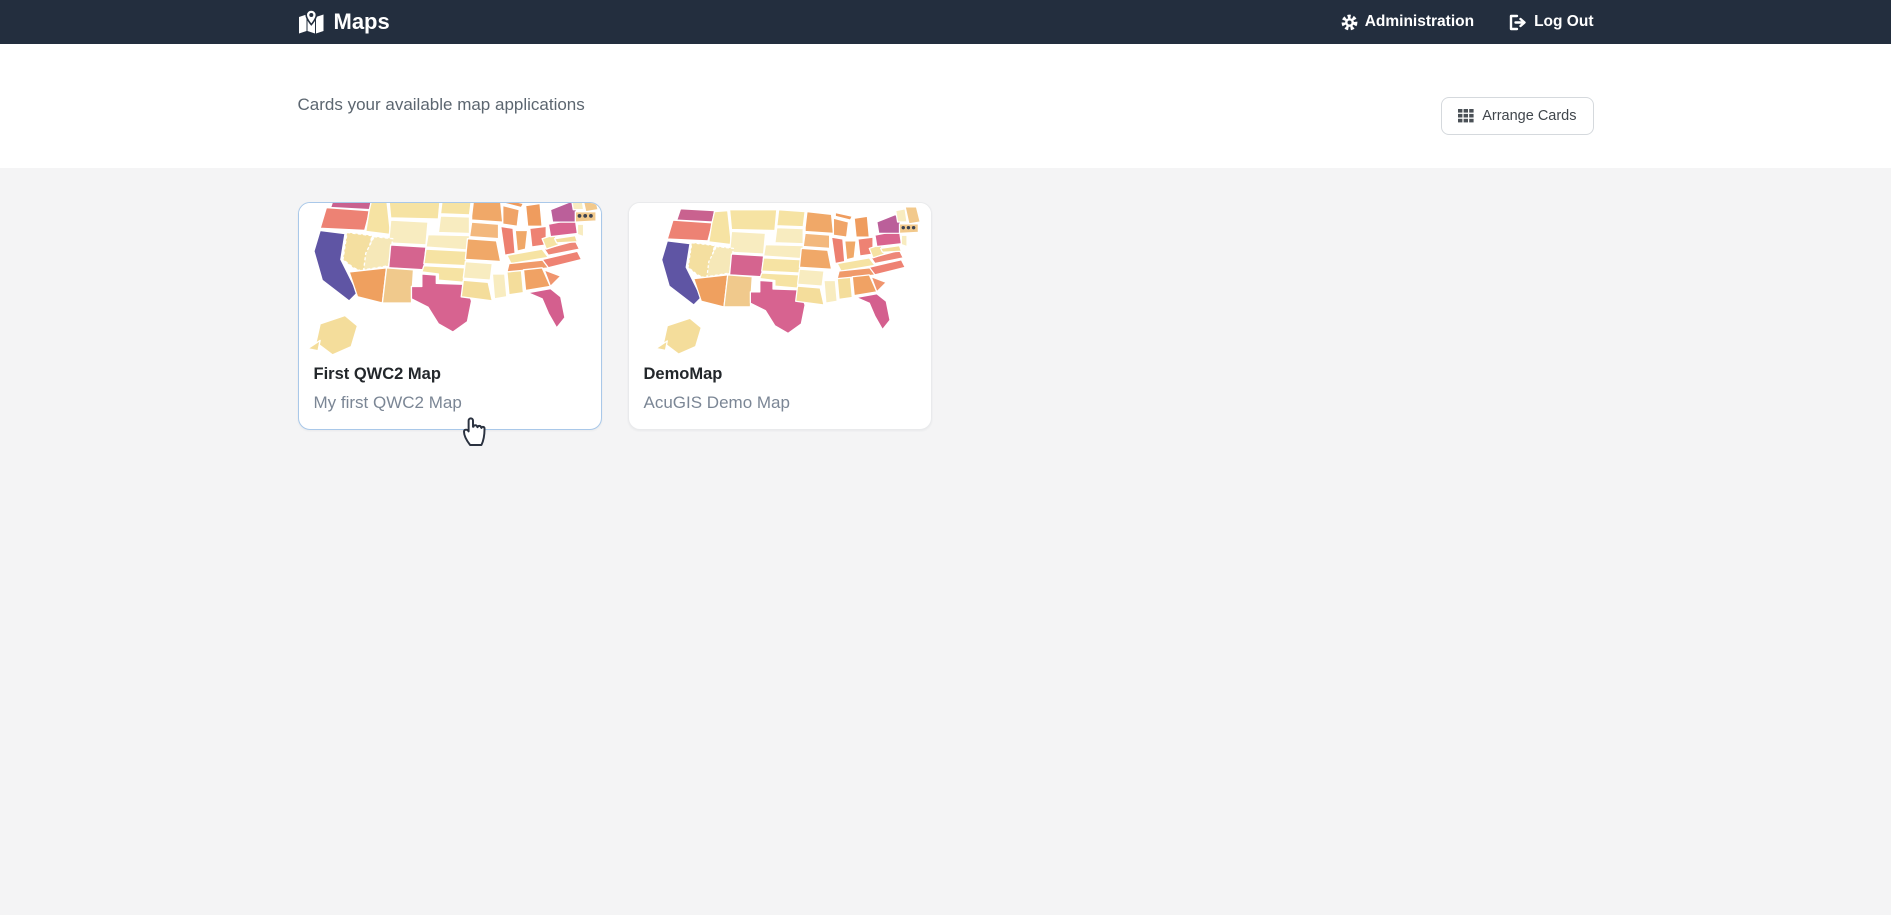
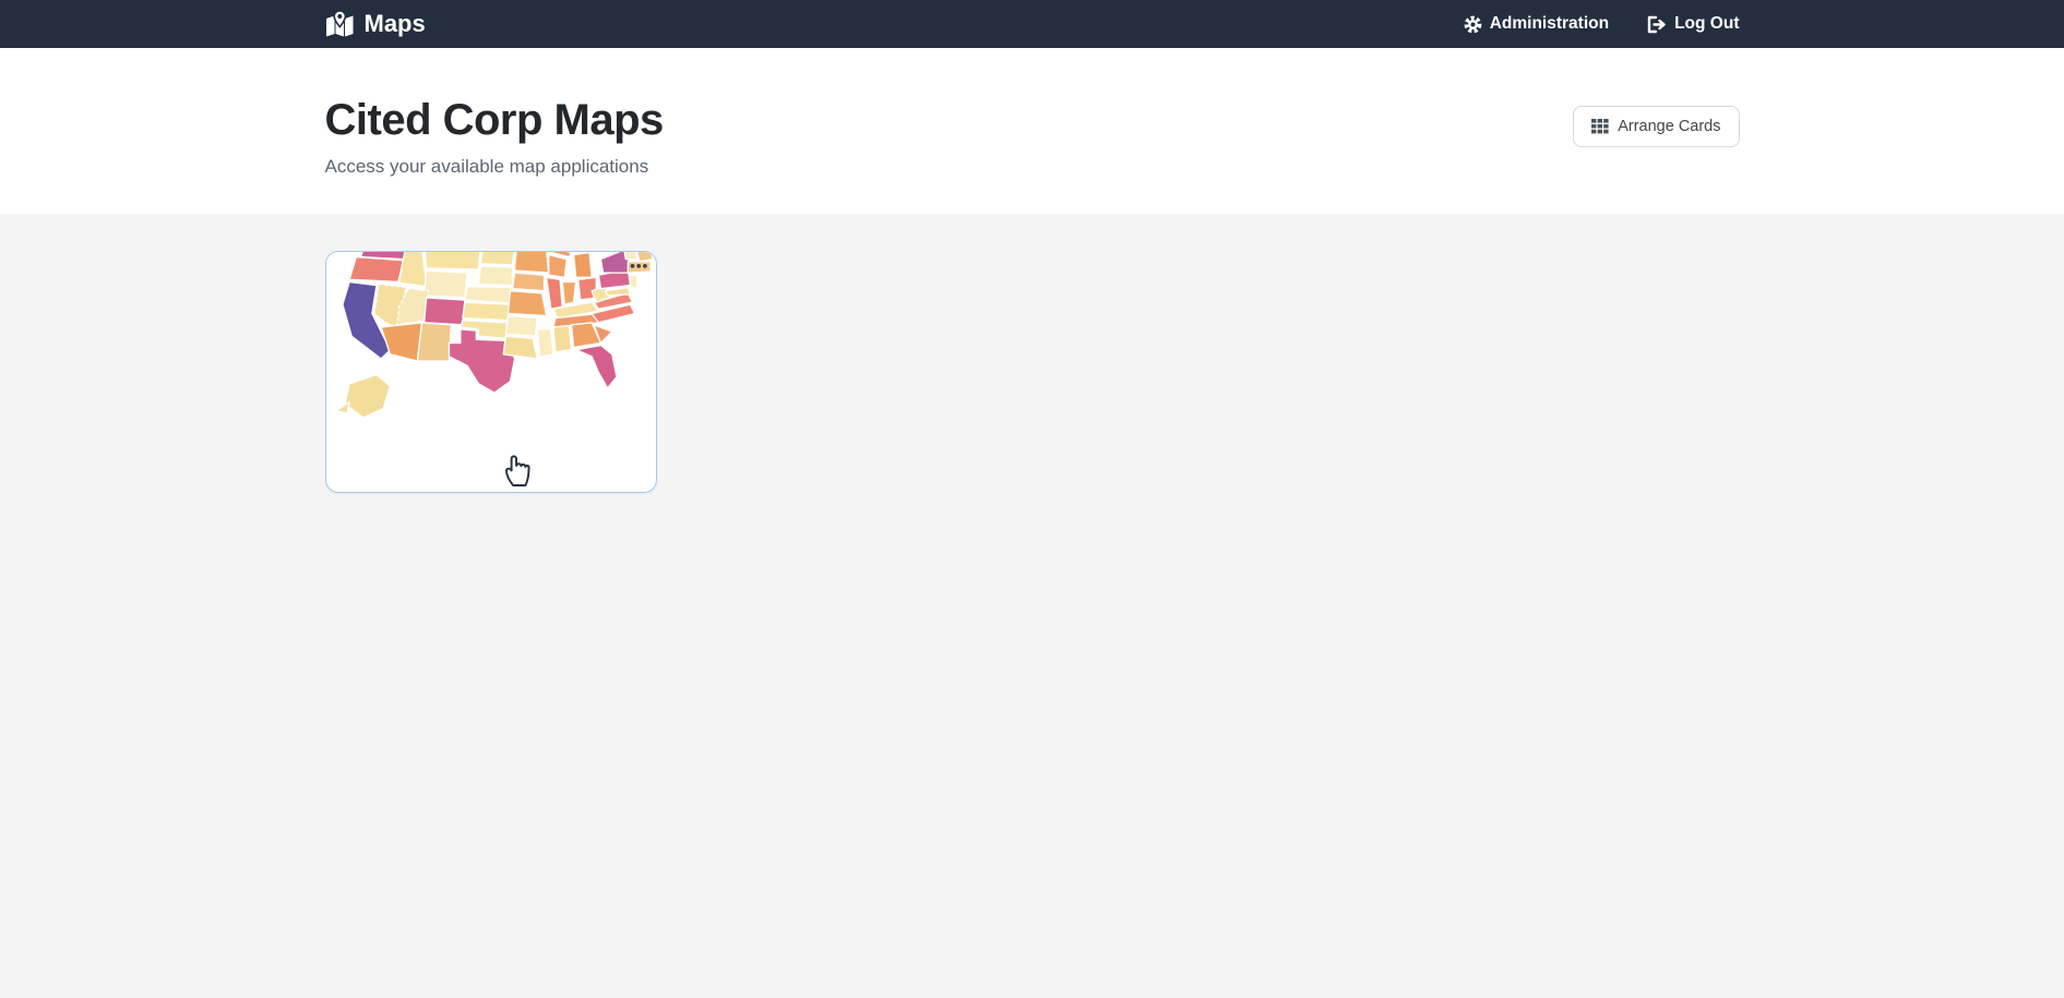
  Maps
  Administration
  Log Out
+ Cited Corp Maps
- Cards your available map applications
+ Access your available map applications
  Arrange Cards
- First QWC2 Map
- My first QWC2 Map
- DemoMap
- AcuGIS Demo Map
